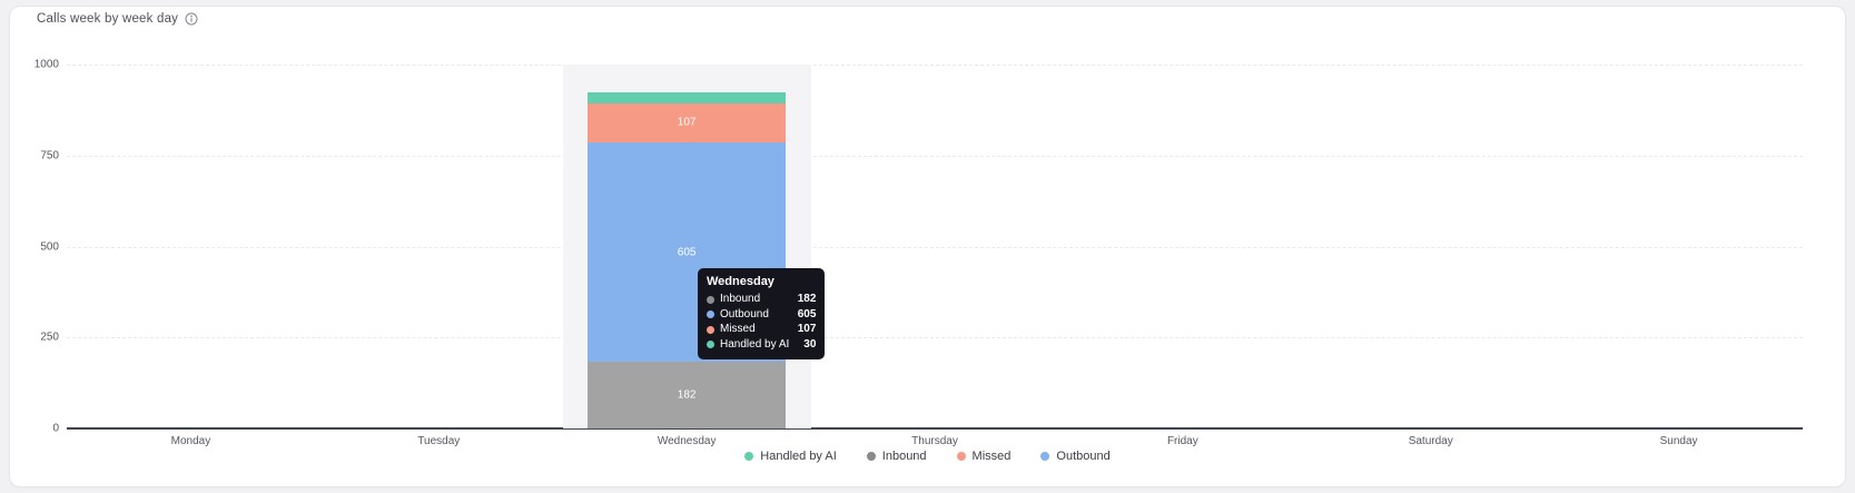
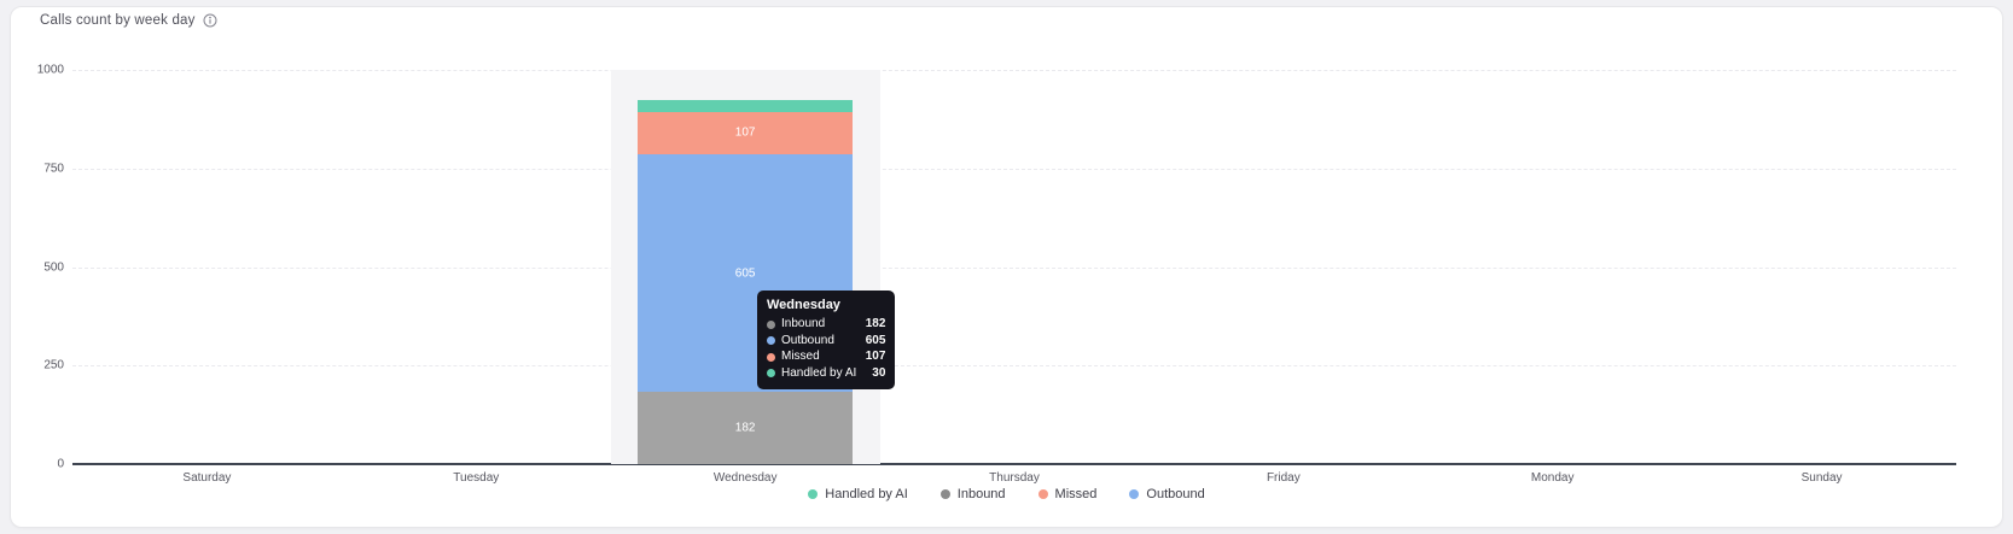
- Calls week by week day
+ Calls count by week day
  107
  605
  182
  Sunday
- Saturday
+ Monday
  Friday
  Thursday
  Wednesday
  Tuesday
- Monday
+ Saturday
  1000
  750
  500
  250
  0
  Wednesday
  Inbound
  182
  Outbound
  605
  Missed
  107
  Handled by AI
  30
  Handled by AI
  Inbound
  Missed
  Outbound
